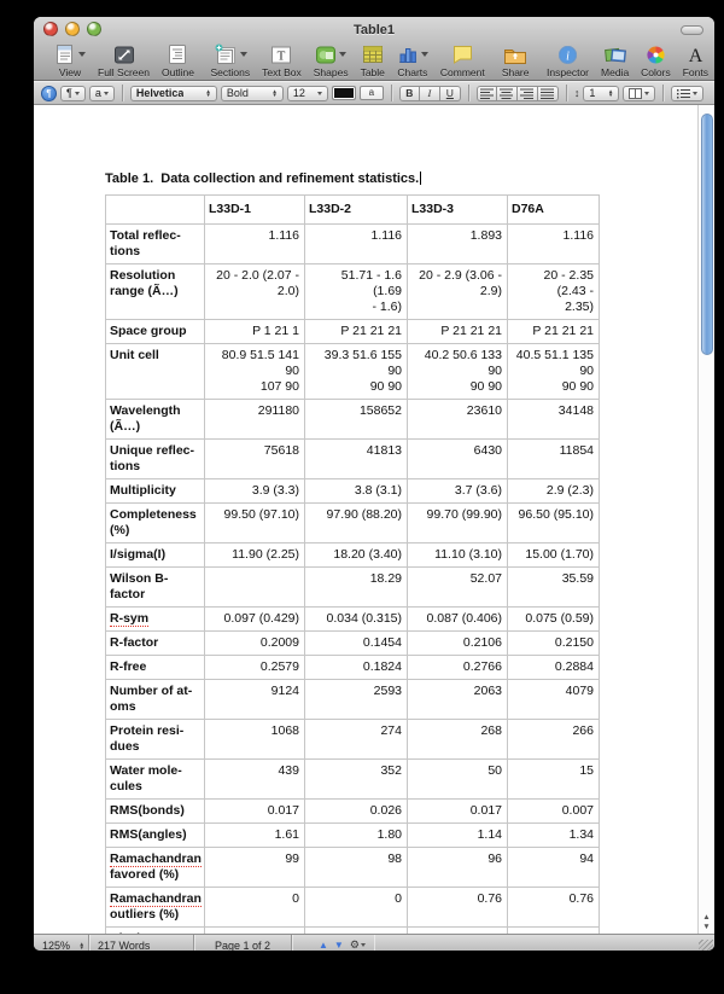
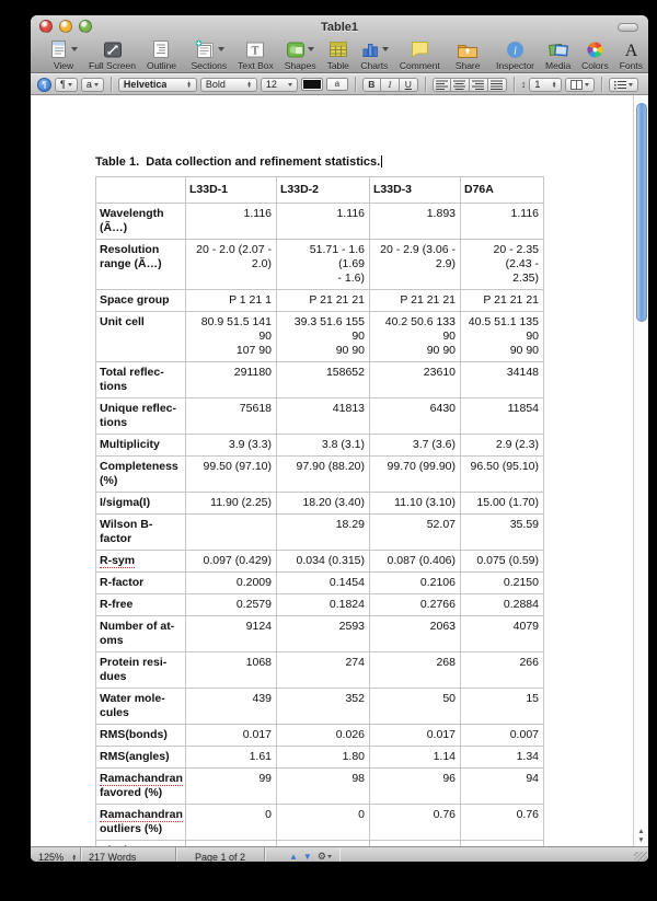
  Table1
  View
  Full Screen
  Outline
  Sections
  T
  Text Box
  Shapes
  Table
  Charts
  Comment
  Share
  i
  Inspector
  Media
  Colors
  A
  Fonts
  ¶
  ¶
  a
  Helvetica
  Bold
  12
  a
  B
  I
  U
  ↕
  1
  Table 1. Data collection and refinement statistics.
  	L33D-1	L33D-2	L33D-3	D76A
- Total reflec- tions	1.116	1.116	1.893	1.116
+ Wavelength (Ã…)	1.116	1.116	1.893	1.116
  Resolution range (Ã…)	20 - 2.0 (2.07 - 2.0)	51.71 - 1.6 (1.69 - 1.6)	20 - 2.9 (3.06 - 2.9)	20 - 2.35 (2.43 - 2.35)
  Space group	P 1 21 1	P 21 21 21	P 21 21 21	P 21 21 21
  Unit cell	80.9 51.5 141 90 107 90	39.3 51.6 155 90 90 90	40.2 50.6 133 90 90 90	40.5 51.1 135 90 90 90
- Wavelength (Ã…)	291180	158652	23610	34148
+ Total reflec- tions	291180	158652	23610	34148
  Unique reflec- tions	75618	41813	6430	11854
  Multiplicity	3.9 (3.3)	3.8 (3.1)	3.7 (3.6)	2.9 (2.3)
  Completeness (%)	99.50 (97.10)	97.90 (88.20)	99.70 (99.90)	96.50 (95.10)
  I/sigma(I)	11.90 (2.25)	18.20 (3.40)	11.10 (3.10)	15.00 (1.70)
  Wilson B- factor		18.29	52.07	35.59
  R-sym	0.097 (0.429)	0.034 (0.315)	0.087 (0.406)	0.075 (0.59)
  R-factor	0.2009	0.1454	0.2106	0.2150
  R-free	0.2579	0.1824	0.2766	0.2884
  Number of at- oms	9124	2593	2063	4079
  Protein resi- dues	1068	274	268	266
  Water mole- cules	439	352	50	15
  RMS(bonds)	0.017	0.026	0.017	0.007
  RMS(angles)	1.61	1.80	1.14	1.34
  Ramachandran favored (%)	99	98	96	94
  Ramachandran outliers (%)	0	0	0.76	0.76
  125%
  217 Words
  Page 1 of 2
  ▲
  ▼
  ⚙
